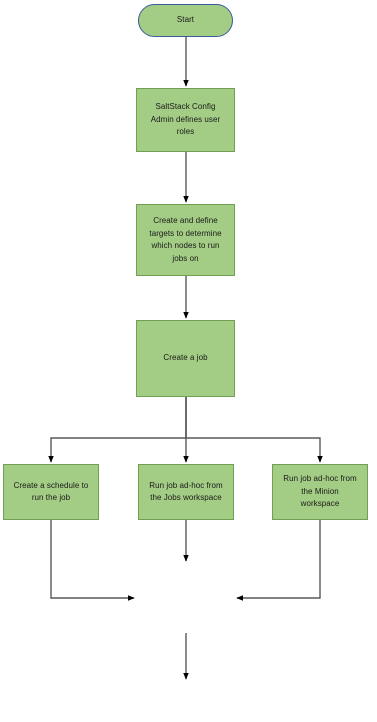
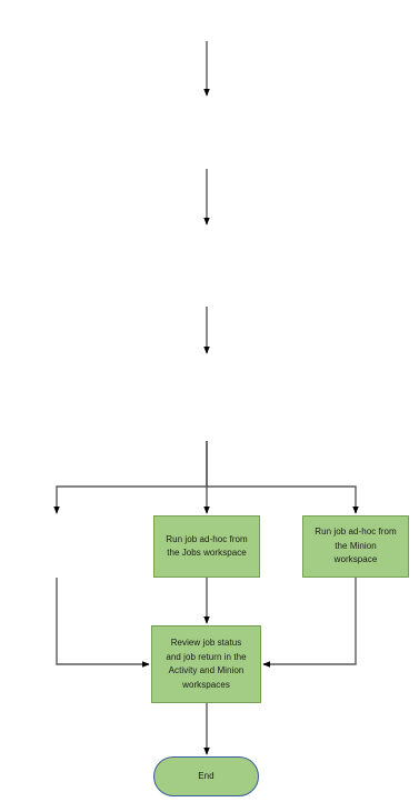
- Start
- SaltStack Config
- Admin defines user
- roles
- Create and define
- targets to determine
- which nodes to run
- jobs on
- Create a job
- Create a schedule to
- run the job
  Run job ad-hoc from
  the Jobs workspace
  Run job ad-hoc from
  the Minion
  workspace
+ Review job status
+ and job return in the
+ Activity and Minion
+ workspaces
+ End
